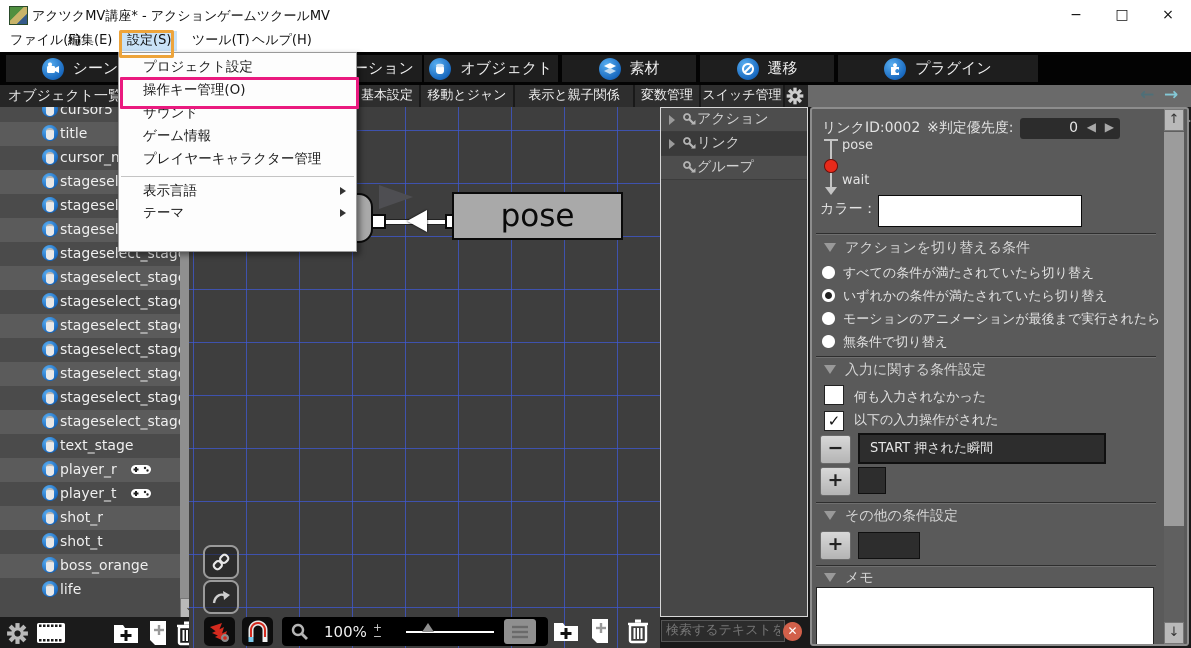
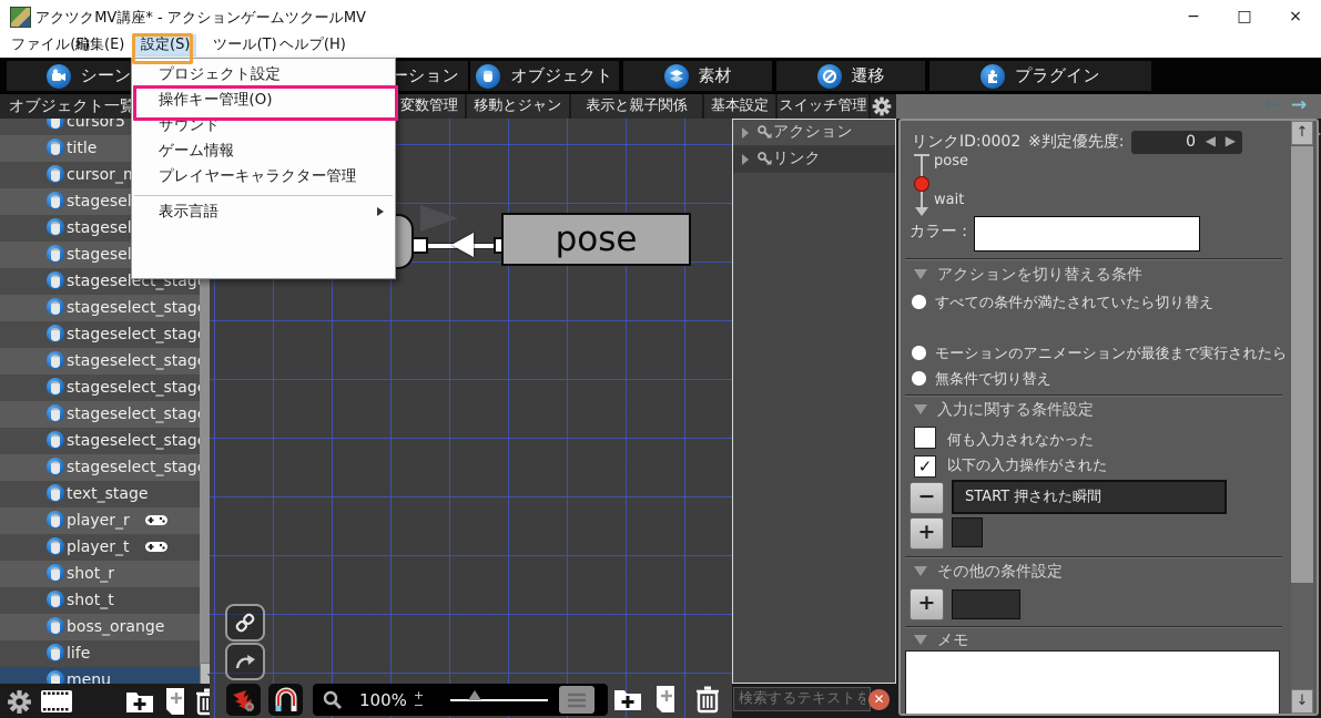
  アクツクMV講座* - アクションゲームツクールMV
  −
  □
  ×
  ファイル(F)
  編集(E)
  設定(S)
  ツール(T)
  ヘルプ(H)
  シーン
  オブジェクト
  素材
  遷移
  プラグイン
  オブジェクト一覧
- 基本設定
+ 変数管理
  移動とジャン
  表示と親子関係
- 変数管理
+ 基本設定
  スイッチ管理
  ←
  →
  cursor5
  title
  cursor_
  stageselect_stag
  stageselect_stag
  stageselect_stag
  stageselect_stag
  stageselect_stag
  stageselect_stag
  stageselect_stag
  stageselect_stag
  text_stage
  player_r
  player_t
  shot_r
  shot_t
  boss_orange
  life
+ menu
  pose
  100%
  +
  −
  アクション
  リンク
- グループ
  検索するテキストを
  ✕
  リンクID:0002
  ※判定優先度:
  0
  ◀
  ▶
  pose
  wait
  カラー：
  アクションを切り替える条件
  すべての条件が満たされていたら切り替え
- いずれかの条件が満たされていたら切り替え
  モーションのアニメーションが最後まで実行されたら
  無条件で切り替え
  入力に関する条件設定
  何も入力されなかった
  ✓
  以下の入力操作がされた
  −
  START 押された瞬間
  +
  その他の条件設定
  +
  メモ
  ↑
  ↓
  プロジェクト設定
  操作キー管理(O)
  サウンド
  ゲーム情報
  プレイヤーキャラクター管理
  表示言語
- テーマ
